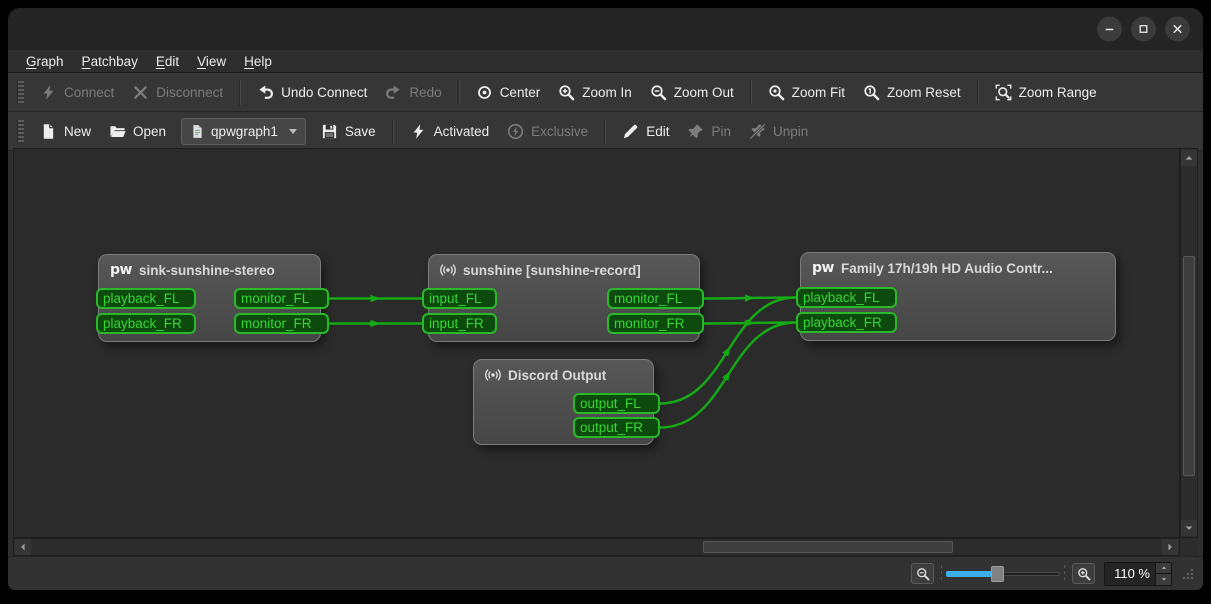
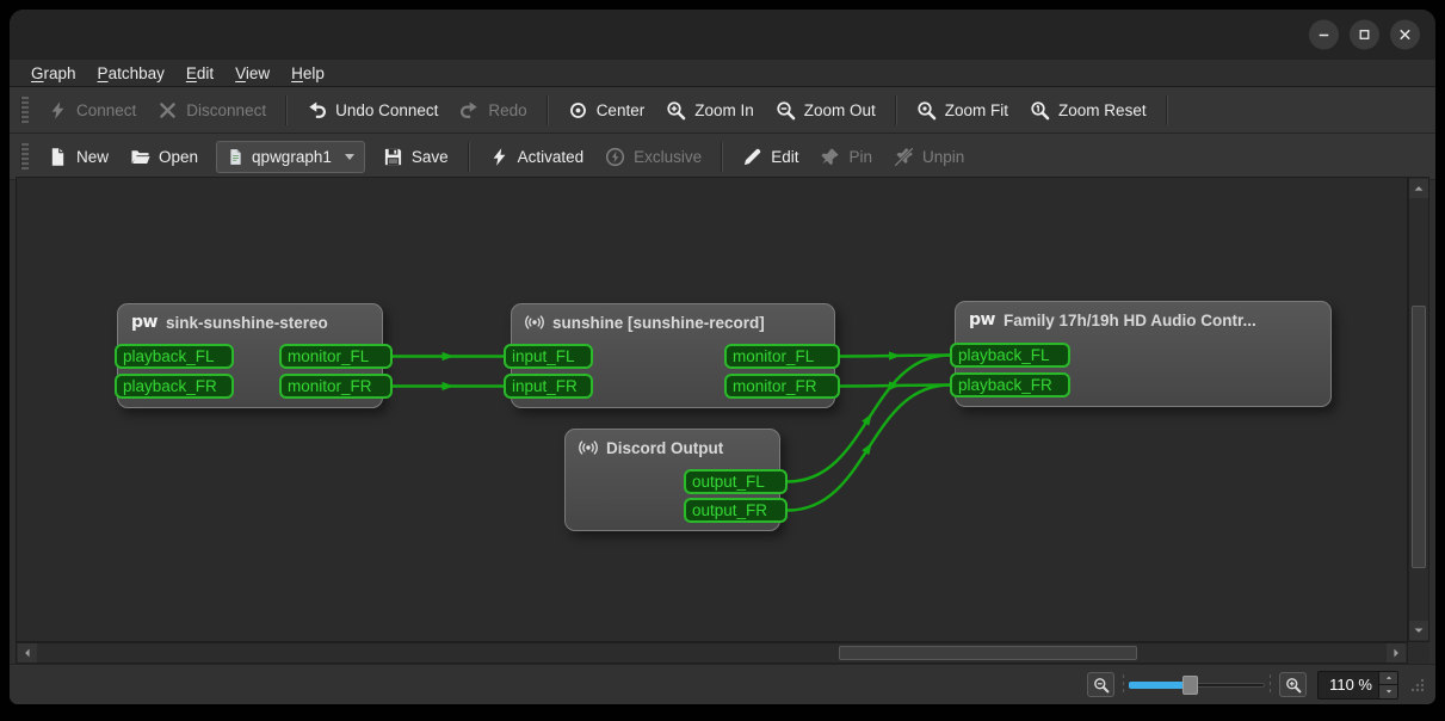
  Graph
  Patchbay
  Edit
  View
  Help
  Connect
  Disconnect
  Undo Connect
  Redo
  Center
  Zoom In
  Zoom Out
  Zoom Fit
  Zoom Reset
- Zoom Range
  New
  Open
  qpwgraph1
  Save
  Activated
  Exclusive
  Edit
  Pin
  Unpin
  pw
  sink-sunshine-stereo
  playback_FL
  playback_FR
  monitor_FL
  monitor_FR
  sunshine [sunshine-record]
  input_FL
  input_FR
  monitor_FL
  monitor_FR
  pw
  Family 17h/19h HD Audio Contr...
  playback_FL
  playback_FR
  Discord Output
  output_FL
  output_FR
  110 %
